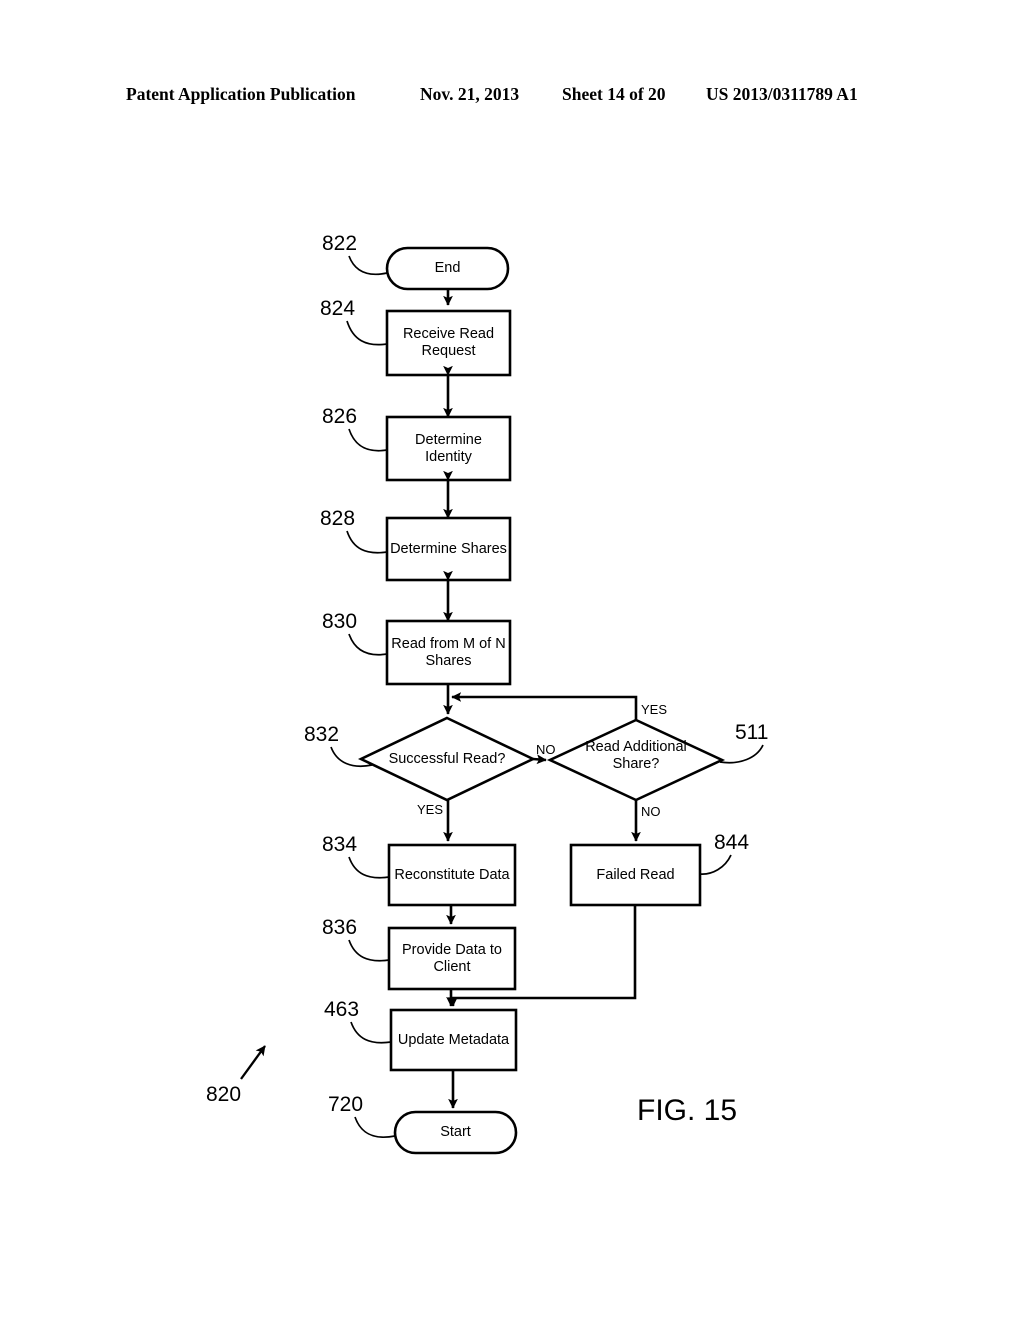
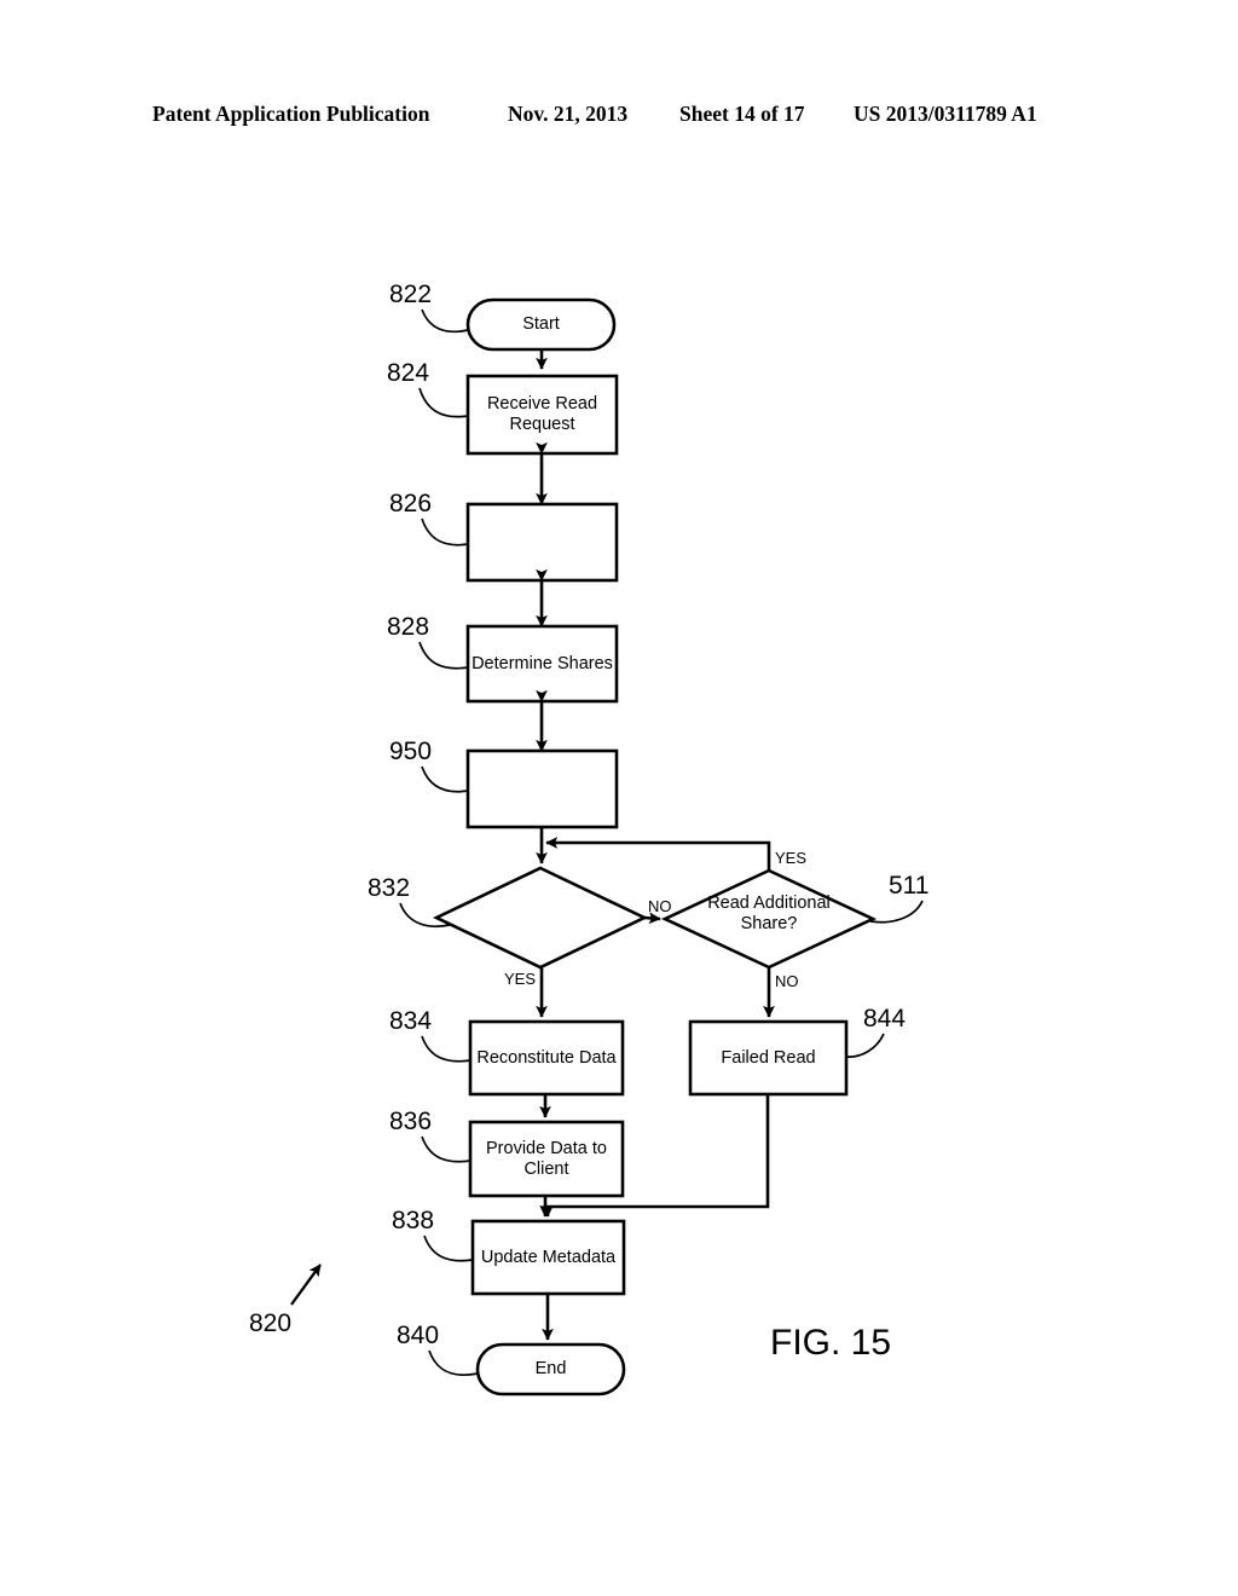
  Patent Application Publication
  Nov. 21, 2013
- Sheet 14 of 20
+ Sheet 14 of 17
  US 2013/0311789 A1
- End
+ Start
  Receive Read
  Request
- Determine
- Identity
  Determine Shares
- Read from M of N
- Shares
- Successful Read?
  Read Additional
  Share?
  Reconstitute Data
  Failed Read
  Provide Data to
  Client
  Update Metadata
- Start
+ End
  YES
  NO
  YES
  NO
  822
  824
  826
  828
- 830
+ 950
  832
  511
  834
  844
  836
- 463
+ 838
- 720
+ 840
  820
  FIG. 15
